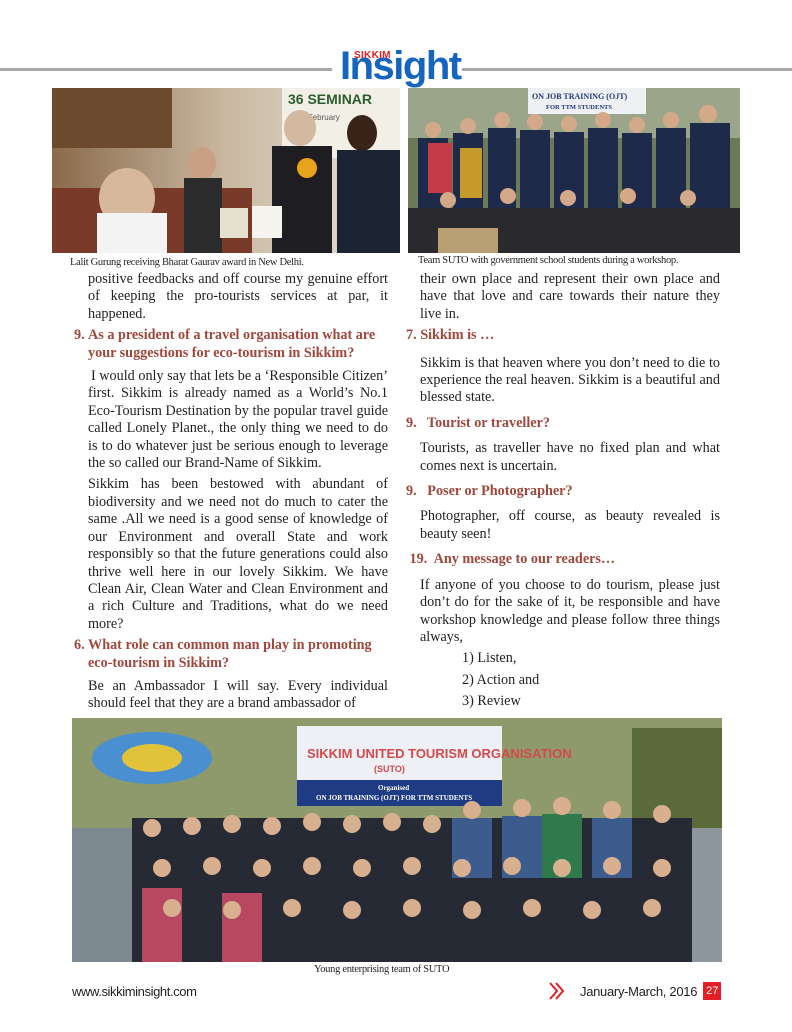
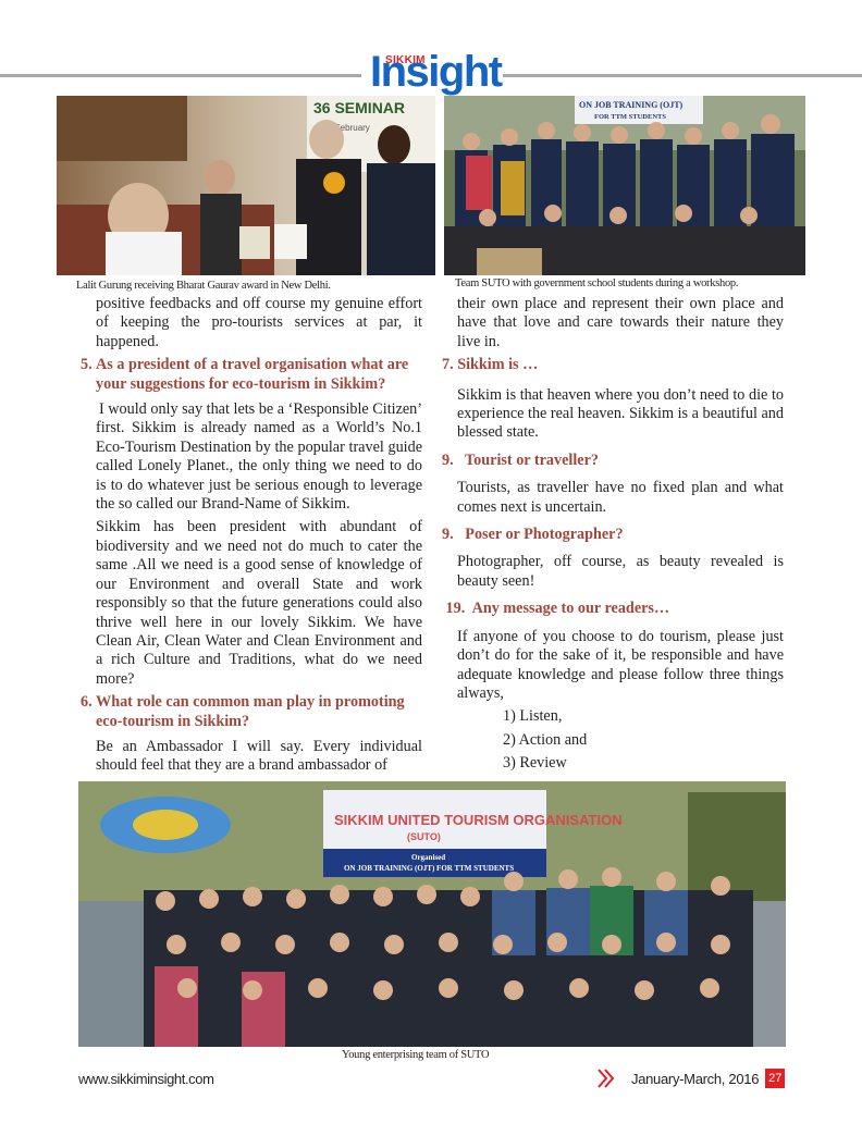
  Insight
  SIKKIM
  36 SEMINAR
  Lalit Gurung receiving Bharat Gaurav award in New Delhi.
  ON JOB TRAINING (OJT)
  Team SUTO with government school students during a workshop.
  positive feedbacks and off course my genuine effort of keeping the pro-tourists services at par, it happened.
- 9.
+ 5.
  As a president of a travel organisation what are your suggestions for eco-tourism in Sikkim?
  I would only say that lets be a ‘Responsible Citizen’ first. Sikkim is already named as a World’s No.1 Eco-Tourism Destination by the popular travel guide called Lonely Planet., the only thing we need to do is to do whatever just be serious enough to leverage the so called our Brand-Name of Sikkim.
- Sikkim has been bestowed with abundant of biodiversity and we need not do much to cater the same .All we need is a good sense of knowledge of our Environment and overall State and work responsibly so that the future generations could also thrive well here in our lovely Sikkim. We have Clean Air, Clean Water and Clean Environment and a rich Culture and Traditions, what do we need more?
+ Sikkim has been president with abundant of biodiversity and we need not do much to cater the same .All we need is a good sense of knowledge of our Environment and overall State and work responsibly so that the future generations could also thrive well here in our lovely Sikkim. We have Clean Air, Clean Water and Clean Environment and a rich Culture and Traditions, what do we need more?
  6.
  What role can common man play in promoting eco-tourism in Sikkim?
  Be an Ambassador I will say. Every individual should feel that they are a brand ambassador of
  their own place and represent their own place and have that love and care towards their nature they live in.
  7. Sikkim is …
  Sikkim is that heaven where you don’t need to die to experience the real heaven. Sikkim is a beautiful and blessed state.
  9. Tourist or traveller?
  Tourists, as traveller have no fixed plan and what comes next is uncertain.
  9. Poser or Photographer?
  Photographer, off course, as beauty revealed is beauty seen!
  19. Any message to our readers…
- If anyone of you choose to do tourism, please just don’t do for the sake of it, be responsible and have workshop knowledge and please follow three things always,
+ If anyone of you choose to do tourism, please just don’t do for the sake of it, be responsible and have adequate knowledge and please follow three things always,
  1) Listen,
  2) Action and
  3) Review
  SIKKIM UNITED TOURISM ORGANISATION
  (SUTO)
  Organised
  ON JOB TRAINING (OJT) FOR TTM STUDENTS
  Young enterprising team of SUTO
  www.sikkiminsight.com
  January-March, 2016
  27
